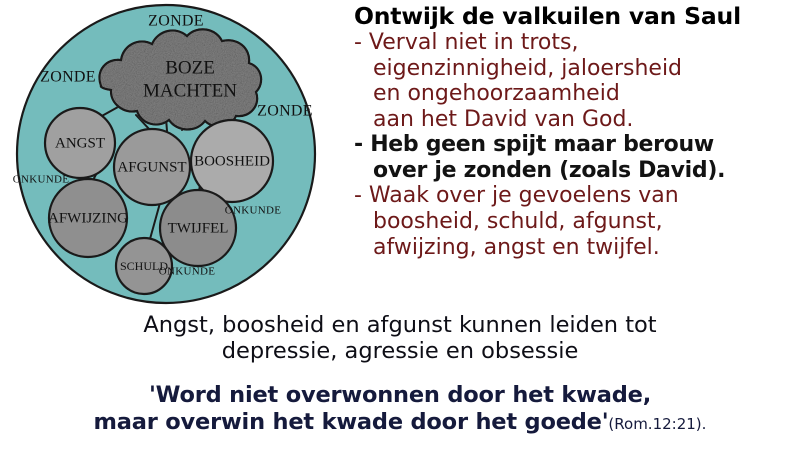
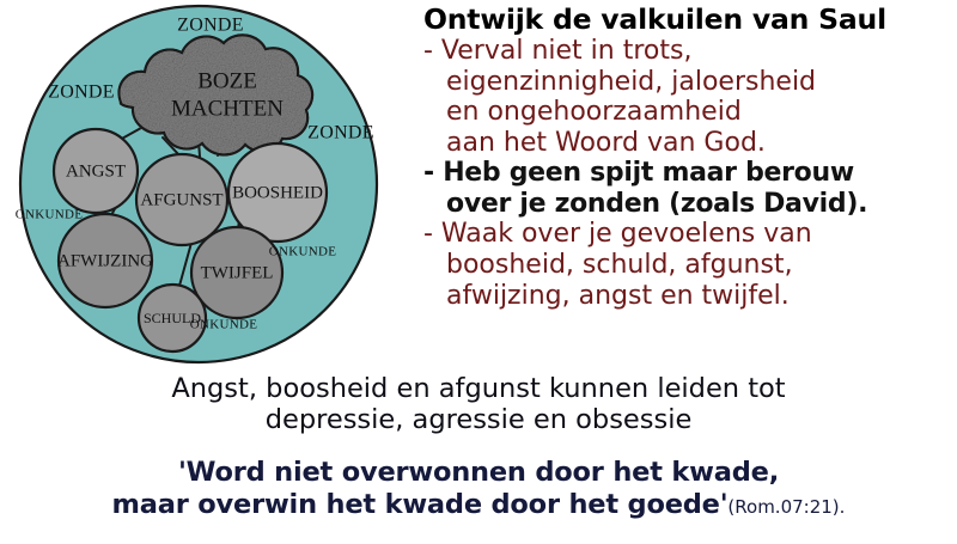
  BOZE
  MACHTEN
  ANGST
  AFGUNST
  BOOSHEID
  AFWIJZING
  TWIJFEL
  SCHULD
  ZONDE
  ZONDE
  ZONDE
  ONKUNDE
  ONKUNDE
  ONKUNDE
  Ontwijk de valkuilen van Saul
  - Verval niet in trots,
  eigenzinnigheid, jaloersheid
  en ongehoorzaamheid
- aan het David van God.
+ aan het Woord van God.
  - Heb geen spijt maar berouw
  over je zonden (zoals David).
  - Waak over je gevoelens van
  boosheid, schuld, afgunst,
  afwijzing, angst en twijfel.
  Angst, boosheid en afgunst kunnen leiden tot
  depressie, agressie en obsessie
  'Word niet overwonnen door het kwade,
- maar overwin het kwade door het goede'(Rom.12:21).
+ maar overwin het kwade door het goede'(Rom.07:21).
